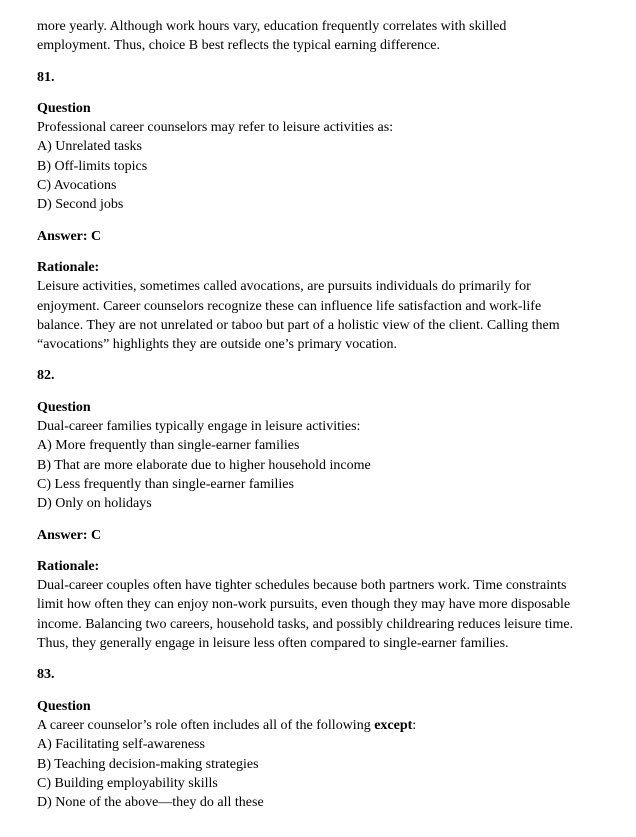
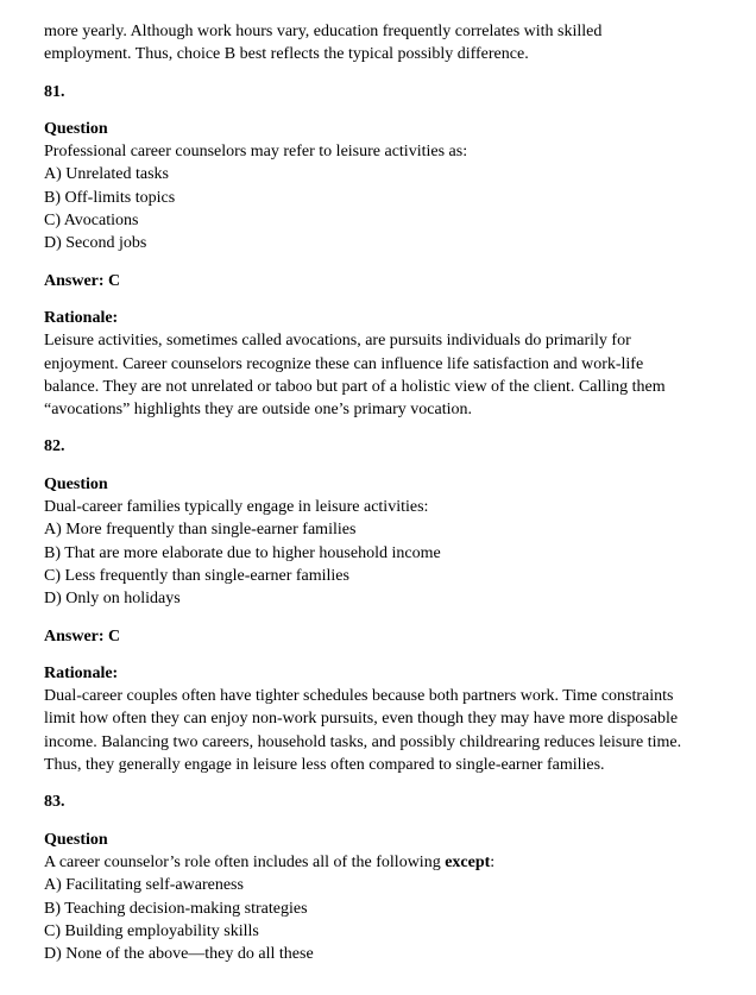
  more yearly. Although work hours vary, education frequently correlates with skilled
- employment. Thus, choice B best reflects the typical earning difference.
+ employment. Thus, choice B best reflects the typical possibly difference.
  81.
  Question
  Professional career counselors may refer to leisure activities as:
  A) Unrelated tasks
  B) Off-limits topics
  C) Avocations
  D) Second jobs
  Answer: C
  Rationale:
  Leisure activities, sometimes called avocations, are pursuits individuals do primarily for
  enjoyment. Career counselors recognize these can influence life satisfaction and work-life
  balance. They are not unrelated or taboo but part of a holistic view of the client. Calling them
  “avocations” highlights they are outside one’s primary vocation.
  82.
  Question
  Dual-career families typically engage in leisure activities:
  A) More frequently than single-earner families
  B) That are more elaborate due to higher household income
  C) Less frequently than single-earner families
  D) Only on holidays
  Answer: C
  Rationale:
  Dual-career couples often have tighter schedules because both partners work. Time constraints
  limit how often they can enjoy non-work pursuits, even though they may have more disposable
  income. Balancing two careers, household tasks, and possibly childrearing reduces leisure time.
  Thus, they generally engage in leisure less often compared to single-earner families.
  83.
  Question
  A career counselor’s role often includes all of the following except:
  A) Facilitating self-awareness
  B) Teaching decision-making strategies
  C) Building employability skills
  D) None of the above—they do all these
